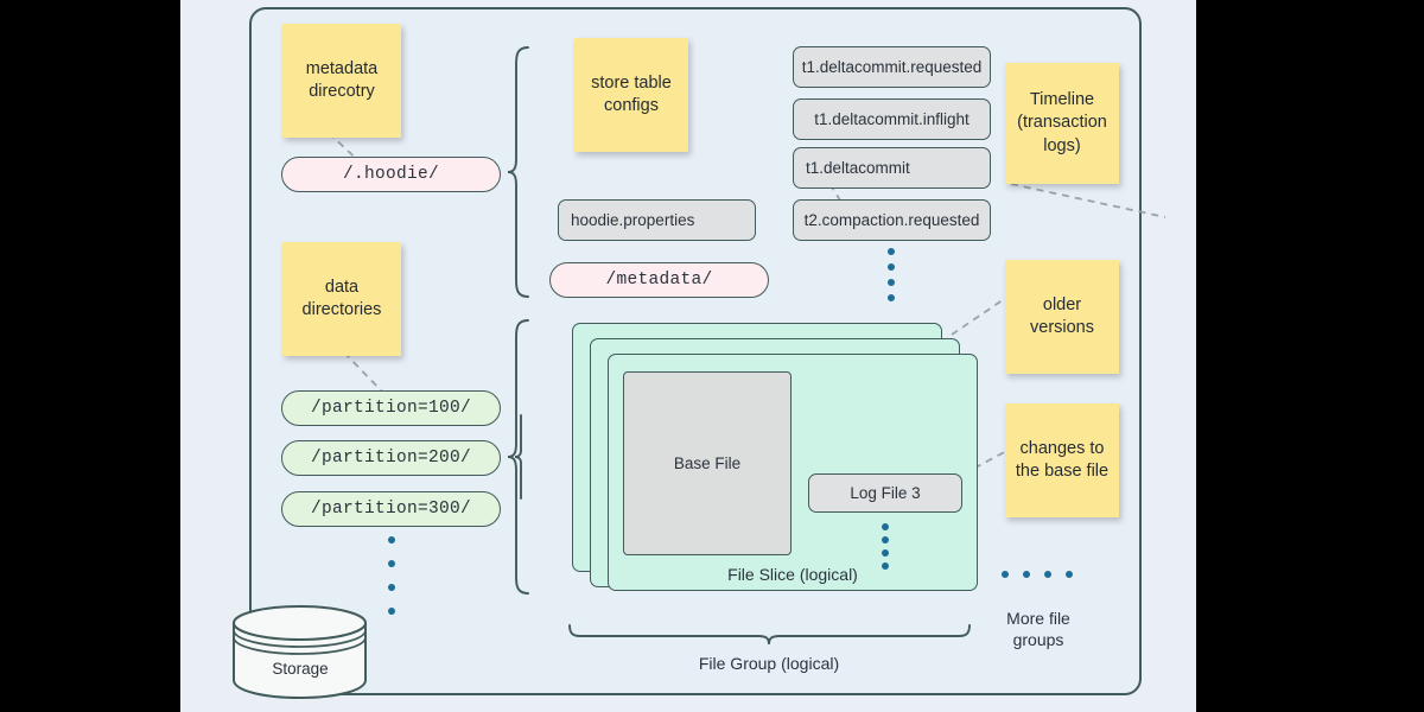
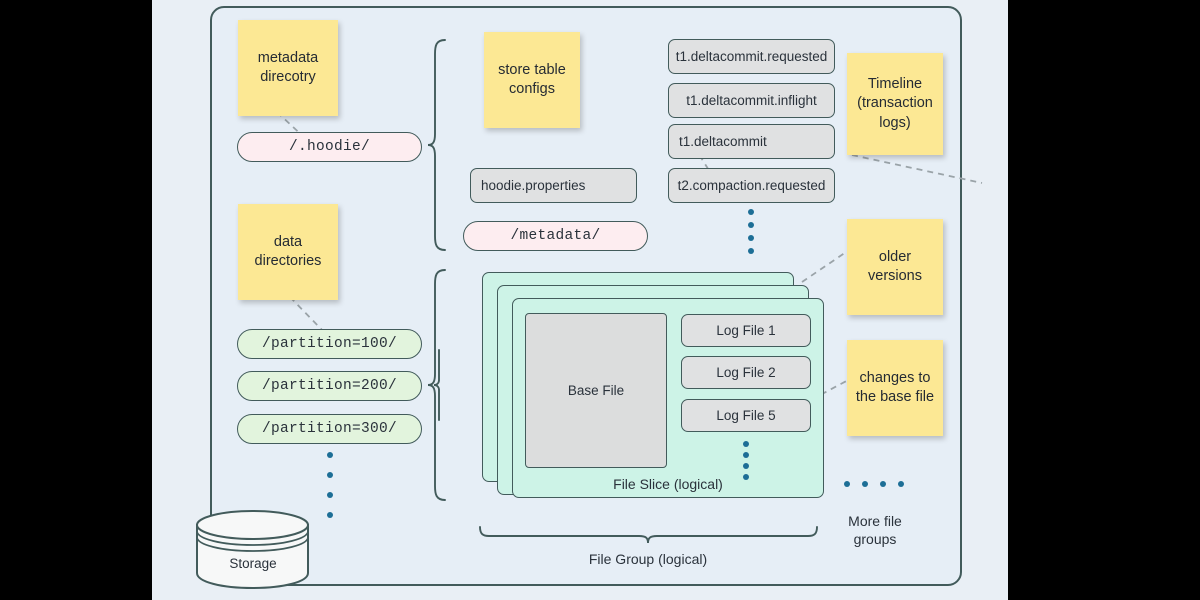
  metadata
  direcotry
  /.hoodie/
  data
  directories
  /partition=100/
  /partition=200/
  /partition=300/
  Storage
  store table
  configs
  hoodie.properties
  /metadata/
  t1.deltacommit.requested
  t1.deltacommit.inflight
  t1.deltacommit
  t2.compaction.requested
  Timeline
  (transaction
  logs)
  older
  versions
  changes to
  the base file
  Base File
+ Log File 1
+ Log File 2
- Log File 3
+ Log File 5
  File Slice (logical)
  File Group (logical)
  More file
  groups
